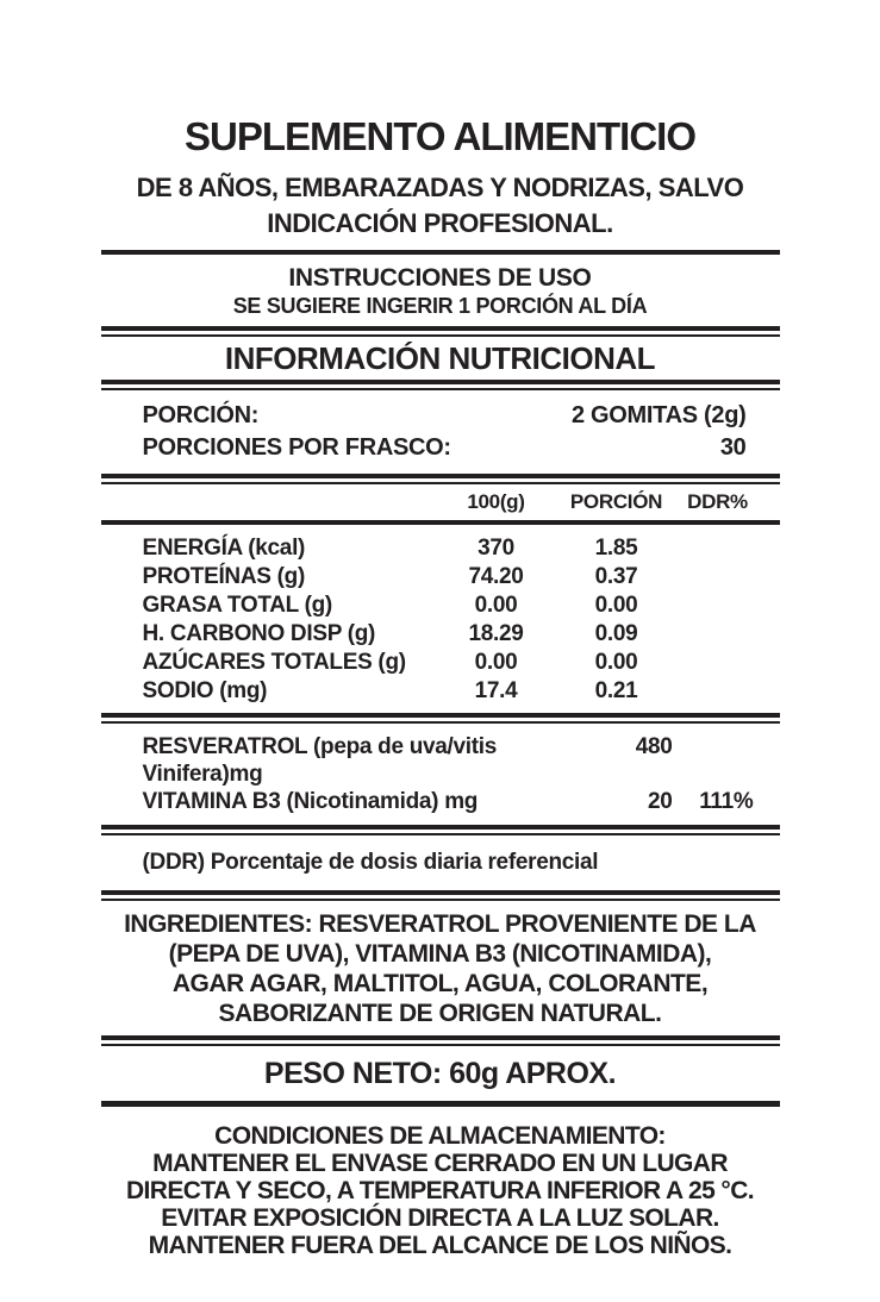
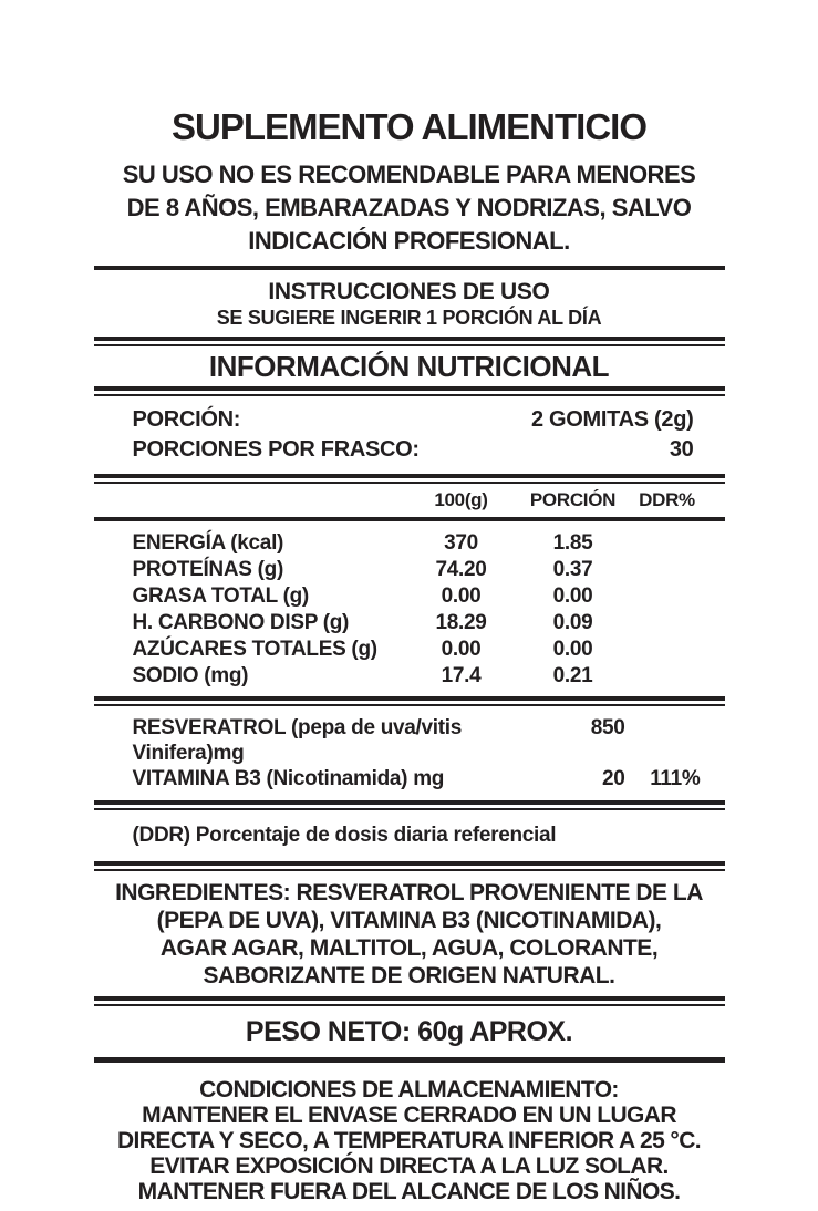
  SUPLEMENTO ALIMENTICIO
+ SU USO NO ES RECOMENDABLE PARA MENORES
  DE 8 AÑOS, EMBARAZADAS Y NODRIZAS, SALVO
  INDICACIÓN PROFESIONAL.
  INSTRUCCIONES DE USO
  SE SUGIERE INGERIR 1 PORCIÓN AL DÍA
  INFORMACIÓN NUTRICIONAL
  PORCIÓN:
  2 GOMITAS (2g)
  PORCIONES POR FRASCO:
  30
  100(g)
  PORCIÓN
  DDR%
  ENERGÍA (kcal)
  370
  1.85
  PROTEÍNAS (g)
  74.20
  0.37
  GRASA TOTAL (g)
  0.00
  0.00
  H. CARBONO DISP (g)
  18.29
  0.09
  AZÚCARES TOTALES (g)
  0.00
  0.00
  SODIO (mg)
  17.4
  0.21
  RESVERATROL (pepa de uva/vitis Vinifera)mg
- 480
+ 850
  VITAMINA B3 (Nicotinamida) mg
  20
  111%
  (DDR) Porcentaje de dosis diaria referencial
  INGREDIENTES: RESVERATROL PROVENIENTE DE LA
  (PEPA DE UVA), VITAMINA B3 (NICOTINAMIDA),
  AGAR AGAR, MALTITOL, AGUA, COLORANTE,
  SABORIZANTE DE ORIGEN NATURAL.
  PESO NETO: 60g APROX.
  CONDICIONES DE ALMACENAMIENTO:
  MANTENER EL ENVASE CERRADO EN UN LUGAR
  DIRECTA Y SECO, A TEMPERATURA INFERIOR A 25 °C.
  EVITAR EXPOSICIÓN DIRECTA A LA LUZ SOLAR.
  MANTENER FUERA DEL ALCANCE DE LOS NIÑOS.
